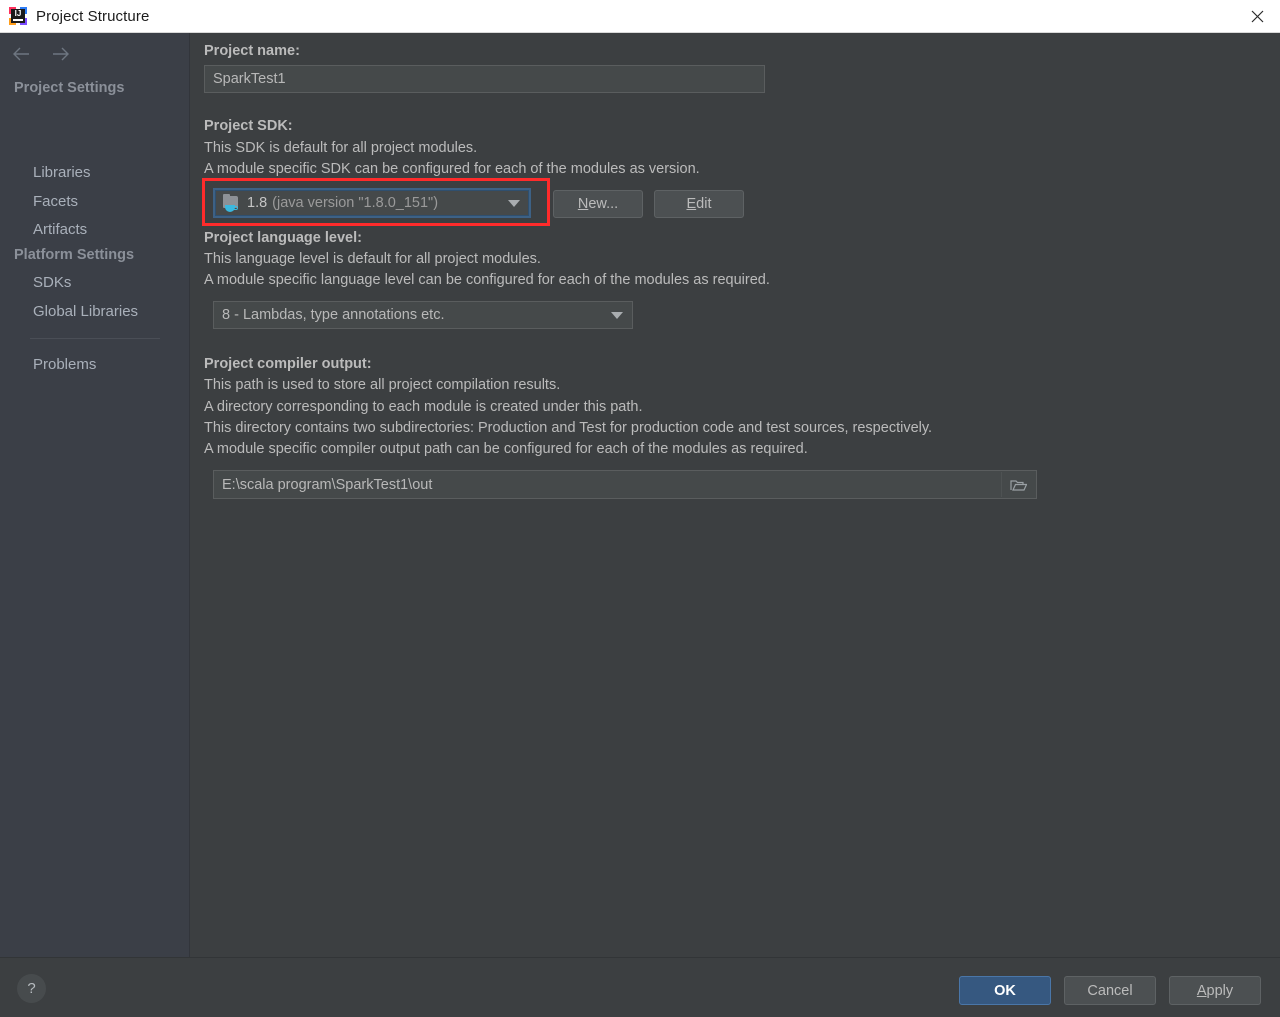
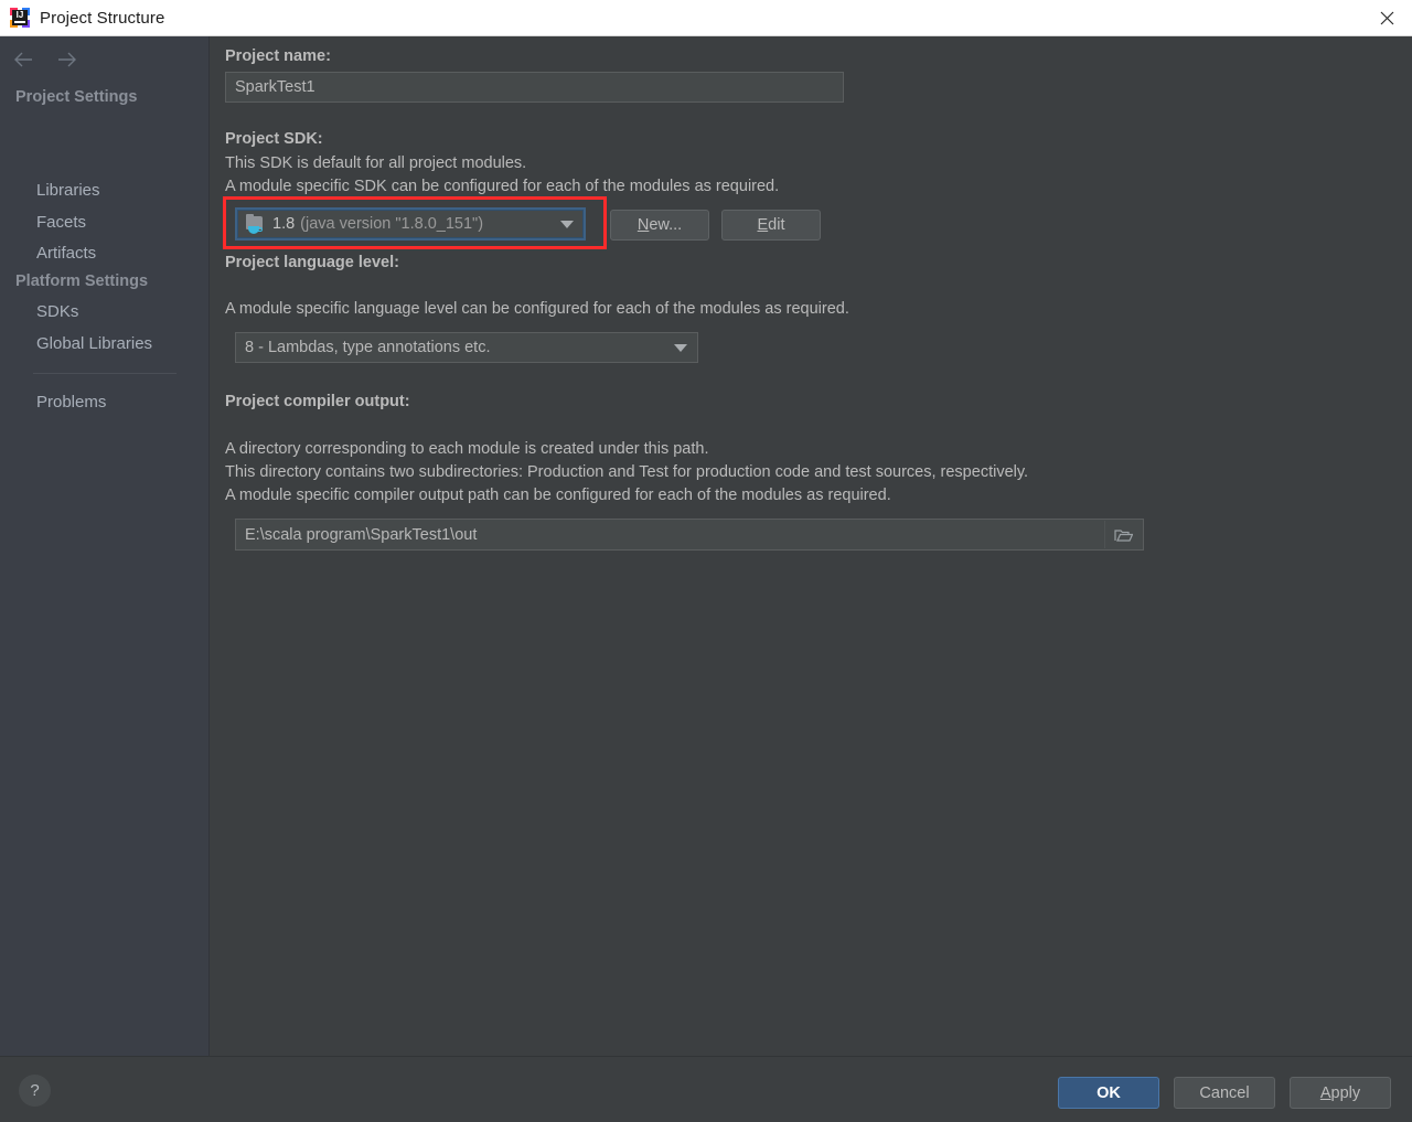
  IJ
  Project Structure
  Project Settings
  Libraries
  Facets
  Artifacts
  Platform Settings
  SDKs
  Global Libraries
  Problems
  Project name:
  SparkTest1
  Project SDK:
  This SDK is default for all project modules.
- A module specific SDK can be configured for each of the modules as version.
+ A module specific SDK can be configured for each of the modules as required.
  1.8
  (java version "1.8.0_151")
  New...
  Edit
  Project language level:
- This language level is default for all project modules.
  A module specific language level can be configured for each of the modules as required.
  8 - Lambdas, type annotations etc.
  Project compiler output:
- This path is used to store all project compilation results.
  A directory corresponding to each module is created under this path.
  This directory contains two subdirectories: Production and Test for production code and test sources, respectively.
  A module specific compiler output path can be configured for each of the modules as required.
  E:\scala program\SparkTest1\out
  ?
  OK
  Cancel
  Apply
